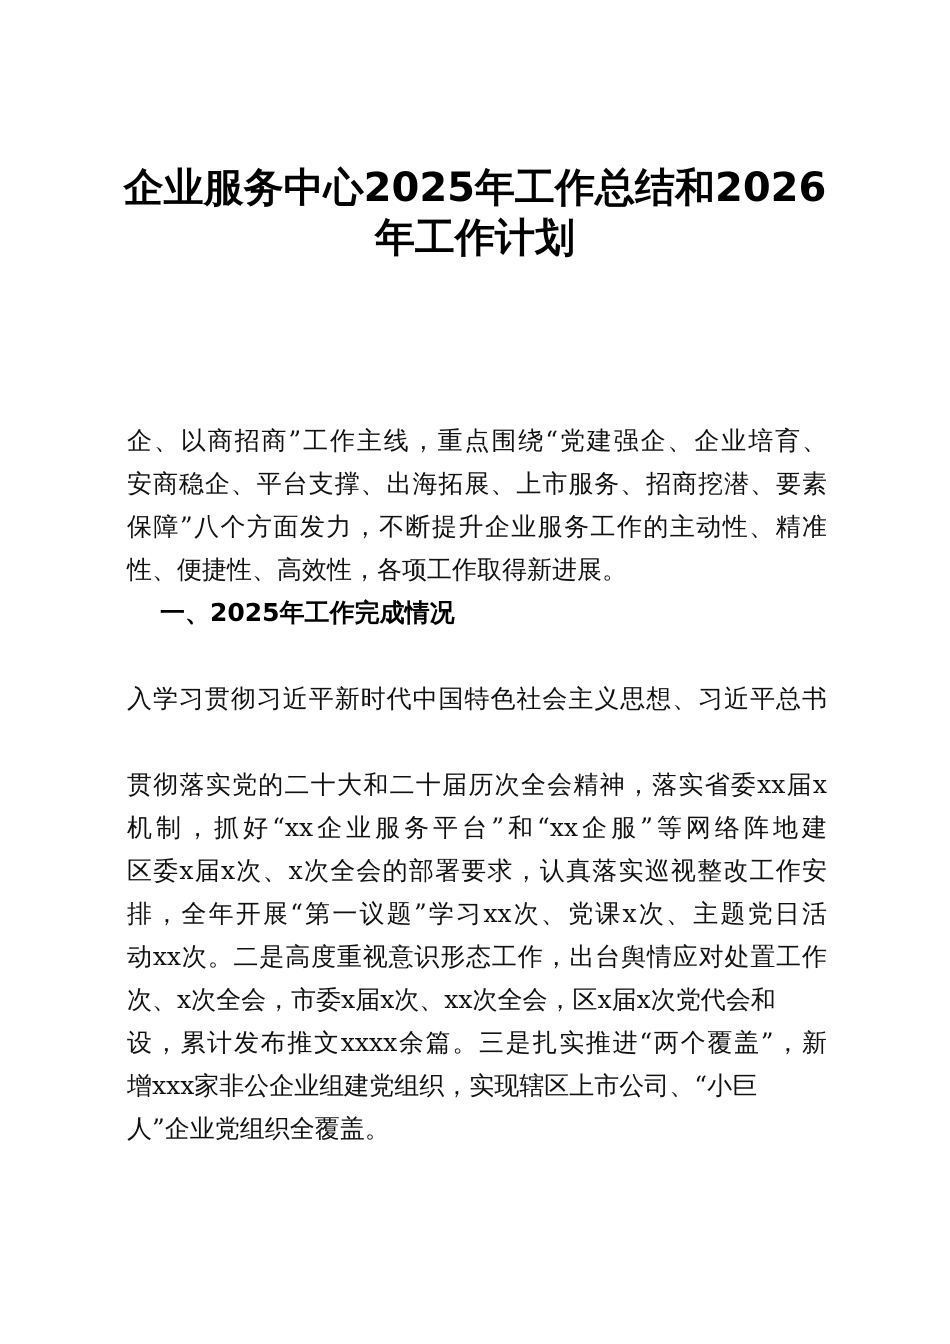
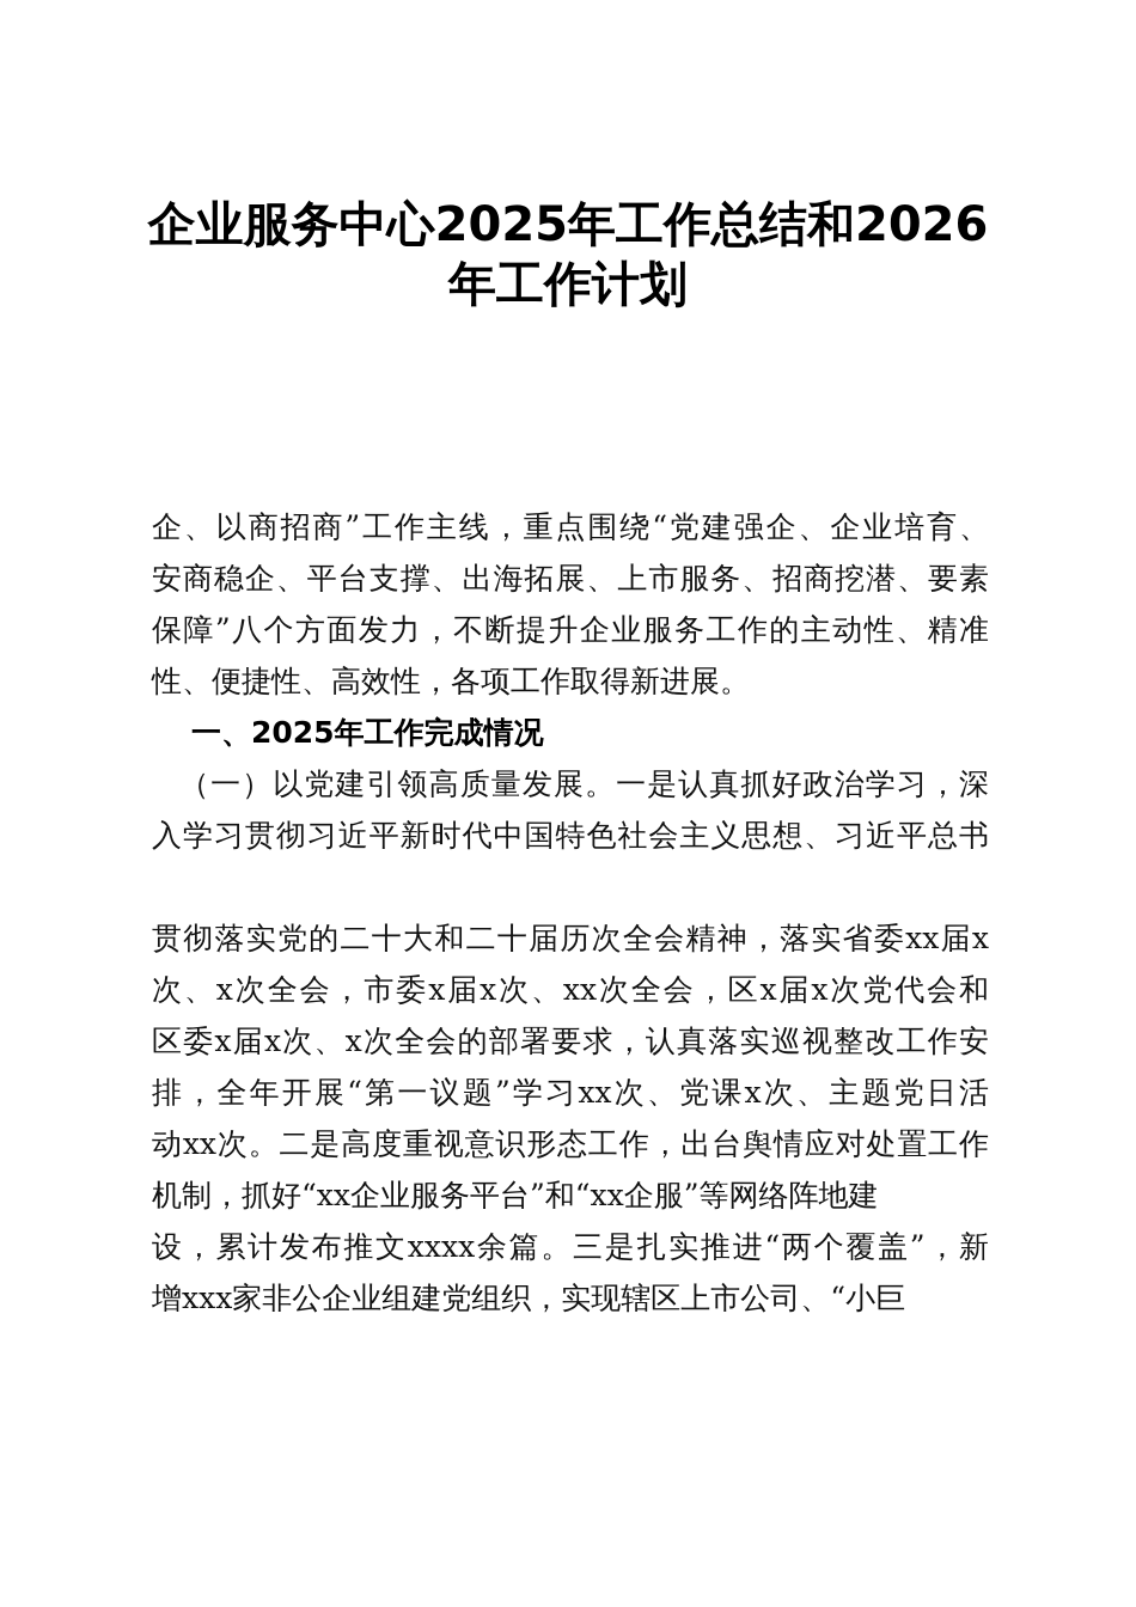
  企业服务中心2025年工作总结和2026
  年工作计划
  企、以商招商”工作主线，重点围绕“党建强企、企业培育、
  安商稳企、平台支撑、出海拓展、上市服务、招商挖潜、要素
  保障”八个方面发力，不断提升企业服务工作的主动性、精准
  性、便捷性、高效性，各项工作取得新进展。
  一、2025年工作完成情况
+ （一）以党建引领高质量发展。一是认真抓好政治学习，深
  入学习贯彻习近平新时代中国特色社会主义思想、习近平总书
  贯彻落实党的二十大和二十届历次全会精神，落实省委xx届x
- 机制，抓好“xx企业服务平台”和“xx企服”等网络阵地建
+ 次、x次全会，市委x届x次、xx次全会，区x届x次党代会和
  区委x届x次、x次全会的部署要求，认真落实巡视整改工作安
  排，全年开展“第一议题”学习xx次、党课x次、主题党日活
  动xx次。二是高度重视意识形态工作，出台舆情应对处置工作
- 次、x次全会，市委x届x次、xx次全会，区x届x次党代会和
+ 机制，抓好“xx企业服务平台”和“xx企服”等网络阵地建
  设，累计发布推文xxxx余篇。三是扎实推进“两个覆盖”，新
  增xxx家非公企业组建党组织，实现辖区上市公司、“小巨
- 人”企业党组织全覆盖。
